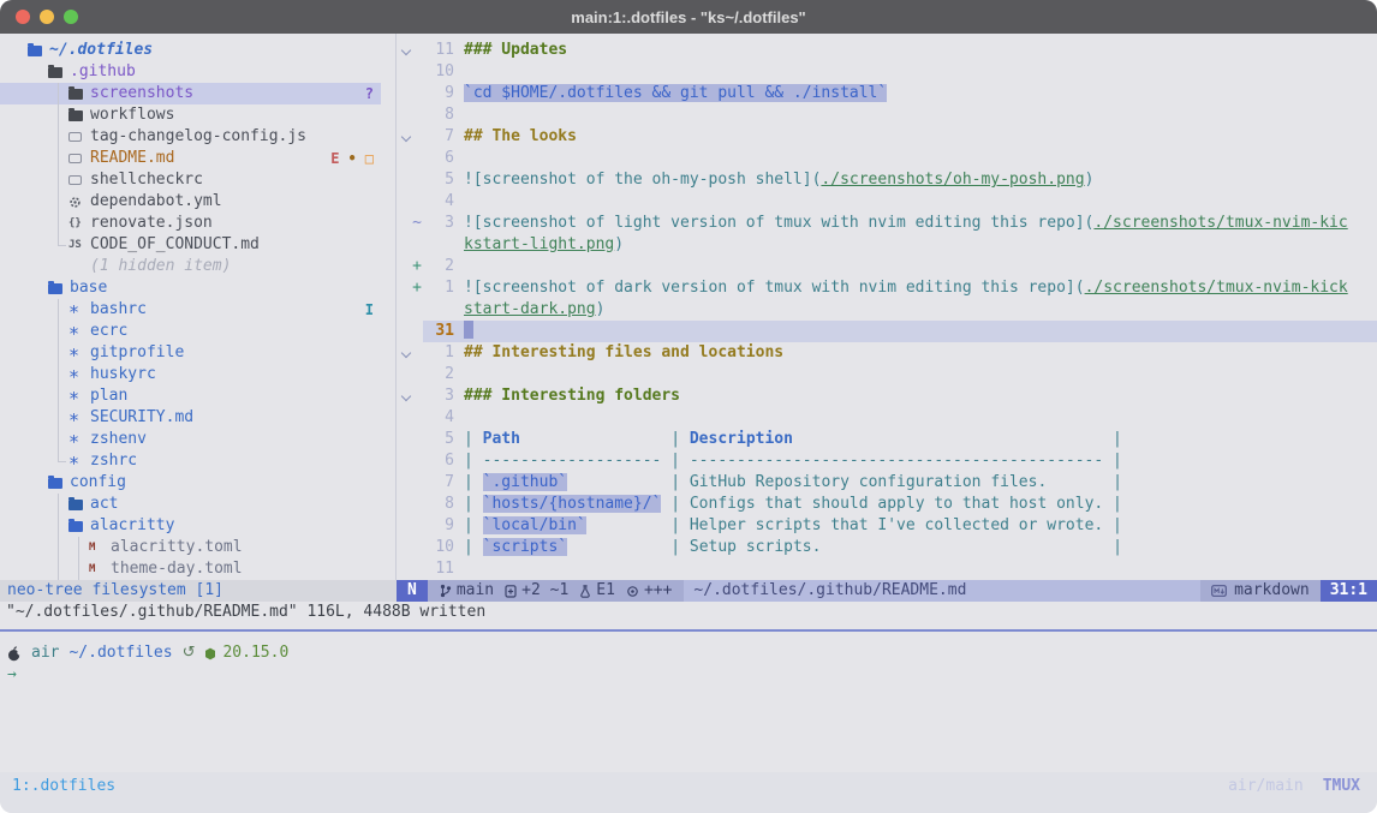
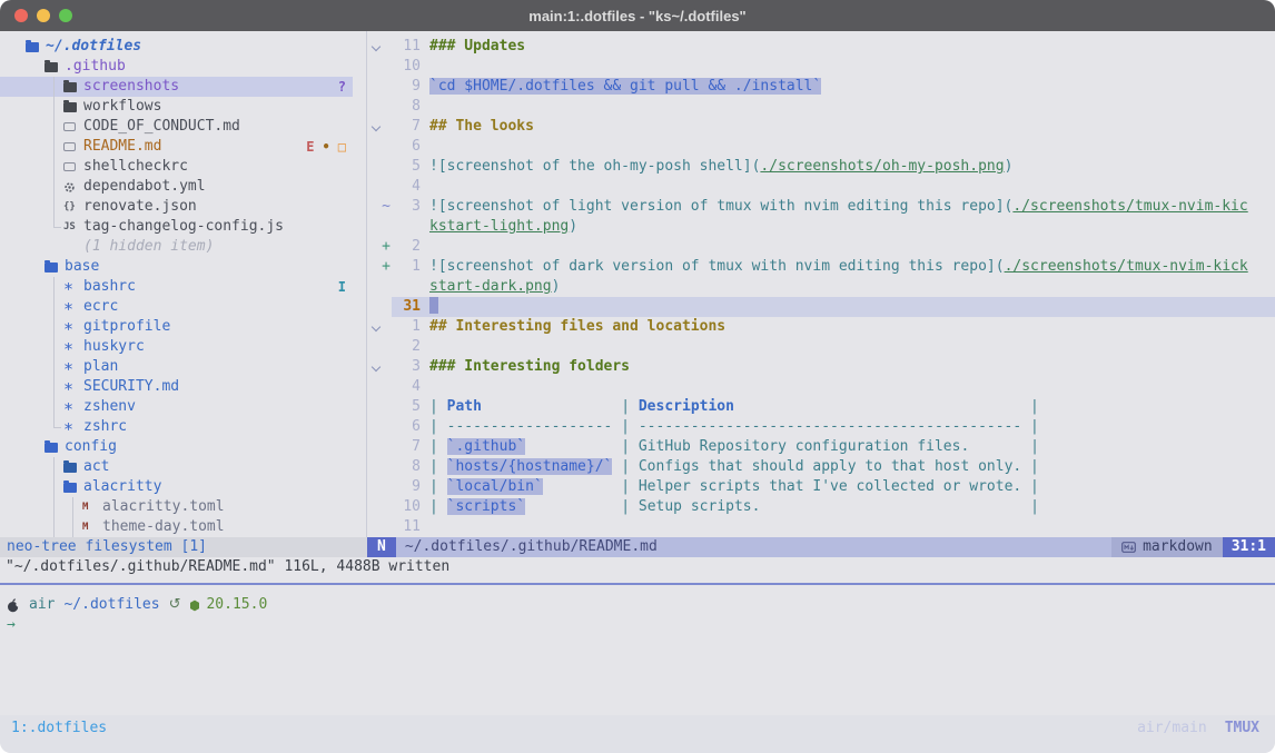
  main:1:.dotfiles - "ks~/.dotfiles"
  ~/.dotfiles
  .github
  screenshots
  ?
  workflows
- tag-changelog-config.js
+ CODE_OF_CONDUCT.md
  README.md
  E
  •
  □
  shellcheckrc
  dependabot.yml
  {}
  renovate.json
  JS
- CODE_OF_CONDUCT.md
+ tag-changelog-config.js
  (1 hidden item)
  base
  *
  bashrc
  I
  *
  ecrc
  *
  gitprofile
  *
  huskyrc
  *
  plan
  *
  SECURITY.md
  *
  zshenv
  *
  zshrc
  config
  act
  alacritty
  M
  alacritty.toml
  M
  theme-day.toml
  11
  ### Updates
  10
  9
  `cd $HOME/.dotfiles && git pull && ./install`
  8
  7
  ## The looks
  6
  5
  ![screenshot of the oh-my-posh shell](./screenshots/oh-my-posh.png)
  4
  ~
  3
  ![screenshot of light version of tmux with nvim editing this repo](./screenshots/tmux-nvim-kic
  kstart-light.png)
  +
  2
  +
  1
  ![screenshot of dark version of tmux with nvim editing this repo](./screenshots/tmux-nvim-kick
  start-dark.png)
  31
  1
  ## Interesting files and locations
  2
  3
  ### Interesting folders
  4
  5
  | Path | Description |
  6
  | ------------------- | -------------------------------------------- |
  7
  | `.github` | GitHub Repository configuration files. |
  8
  | `hosts/{hostname}/` | Configs that should apply to that host only. |
  9
  | `local/bin` | Helper scripts that I've collected or wrote. |
  10
  | `scripts` | Setup scripts. |
  11
  neo-tree filesystem [1]
  N
- main
- +2 ~1
- E1
- +++
  ~/.dotfiles/.github/README.md
  markdown
  31:1
  "~/.dotfiles/.github/README.md" 116L, 4488B written
  air
  ~/.dotfiles
  ↺
  20.15.0
  →
  1:.dotfiles
  air/main
  TMUX
